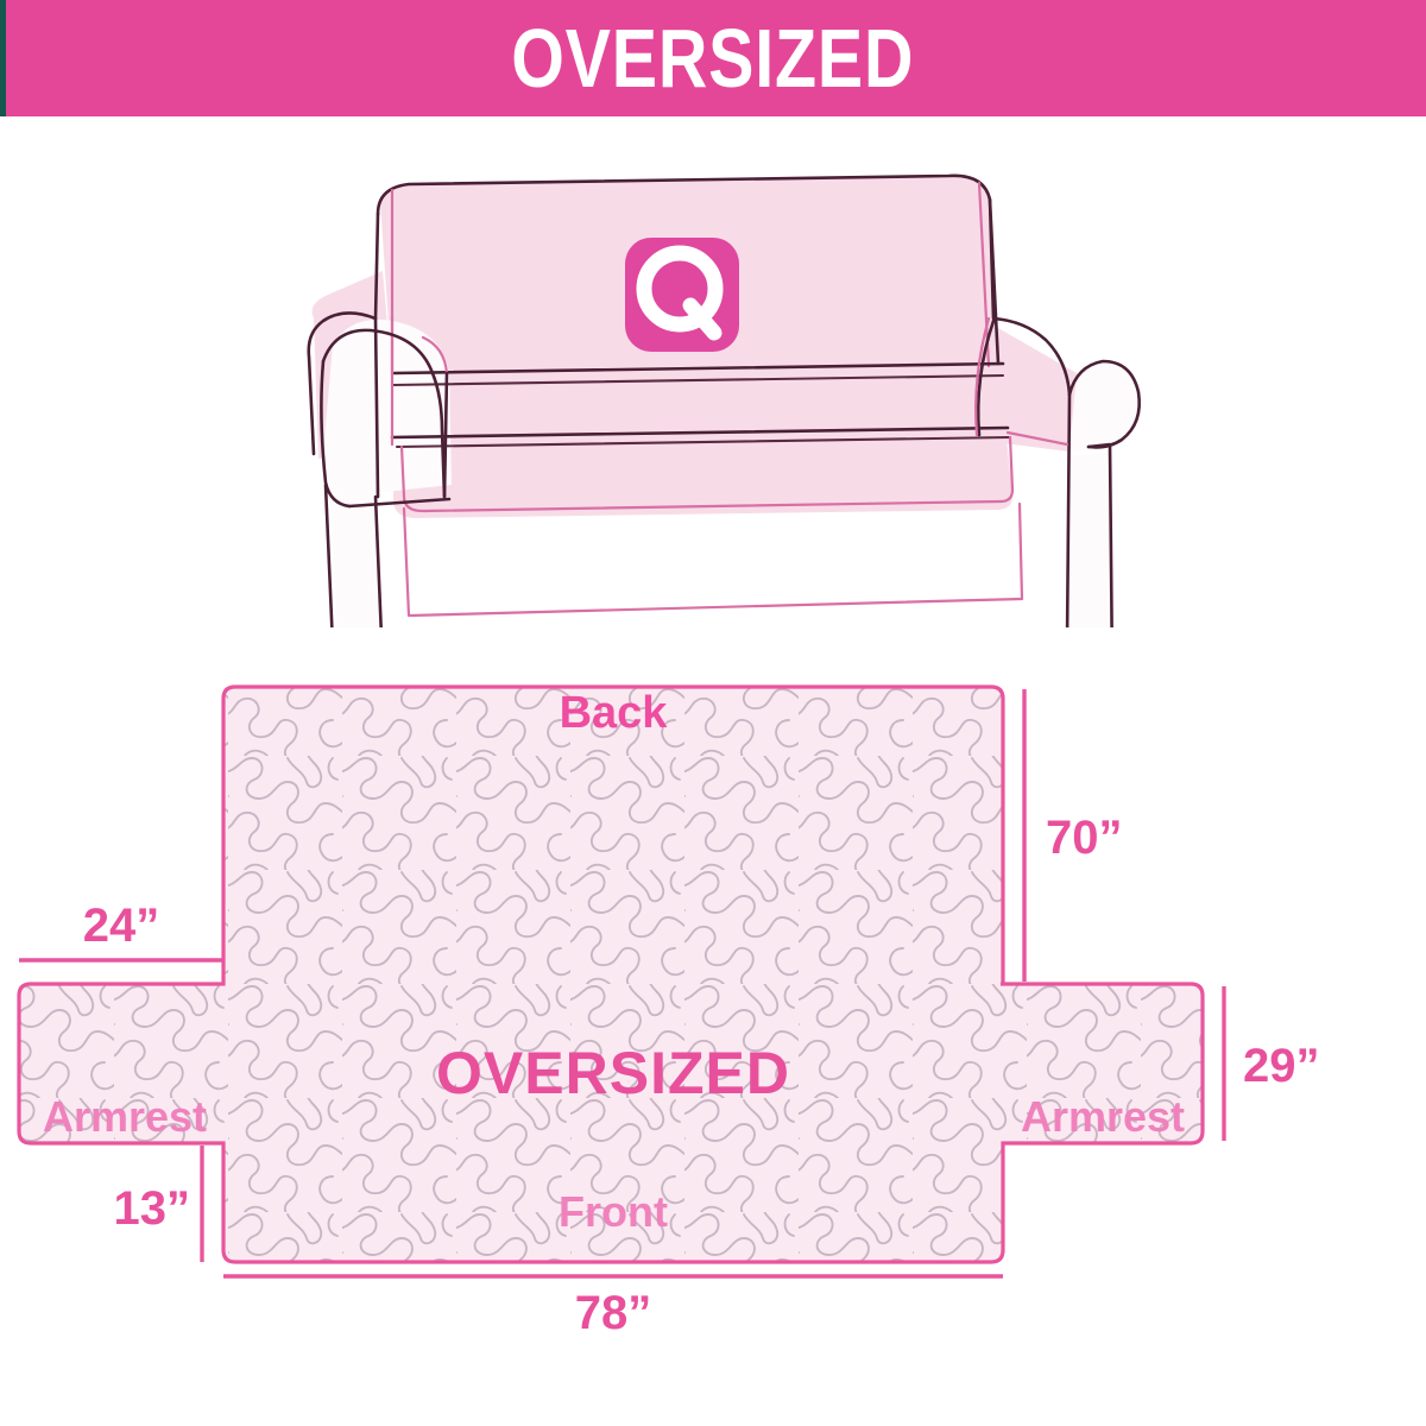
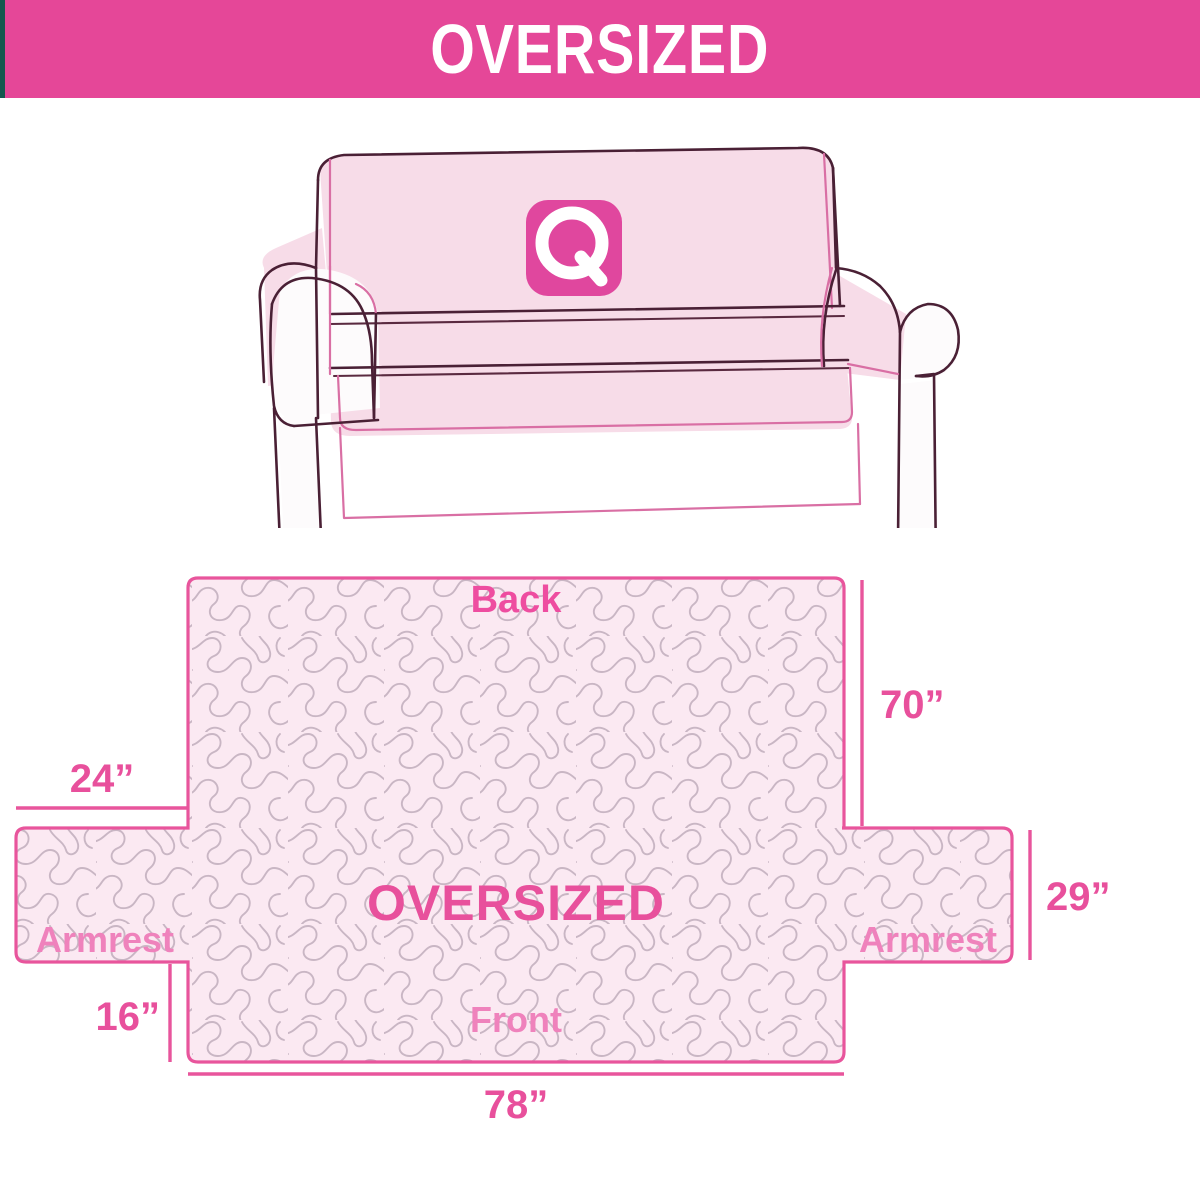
  OVERSIZED
  Back
  OVERSIZED
  Armrest
  Armrest
  Front
  70”
  24”
  29”
- 13”
+ 16”
  78”
